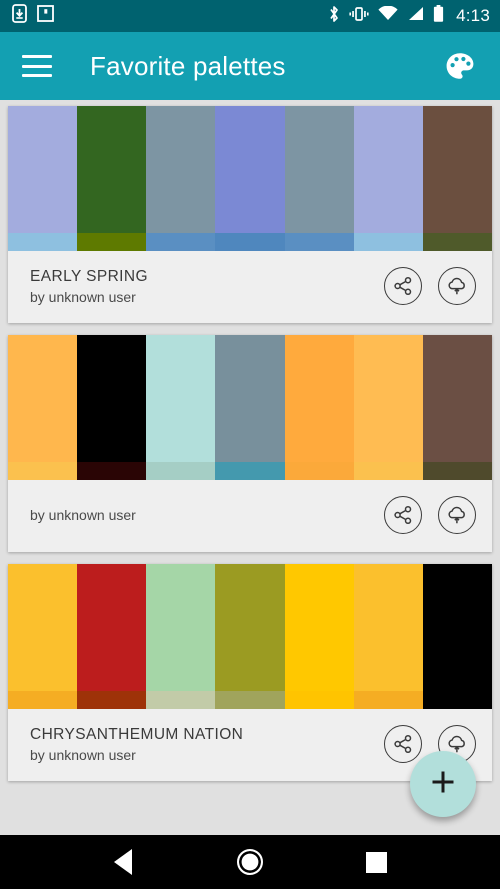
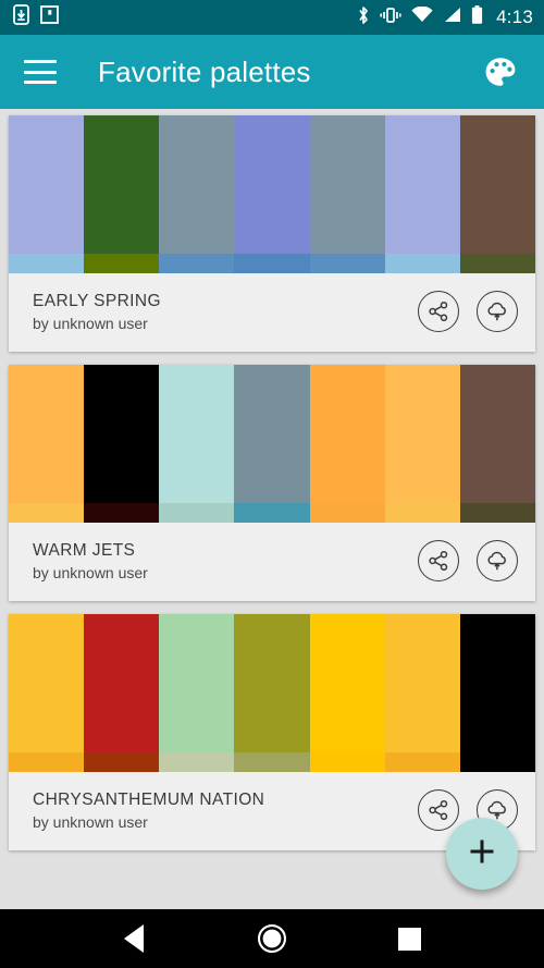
  4:13
  Favorite palettes
  EARLY SPRING
  by unknown user
+ WARM JETS
  by unknown user
  CHRYSANTHEMUM NATION
  by unknown user
